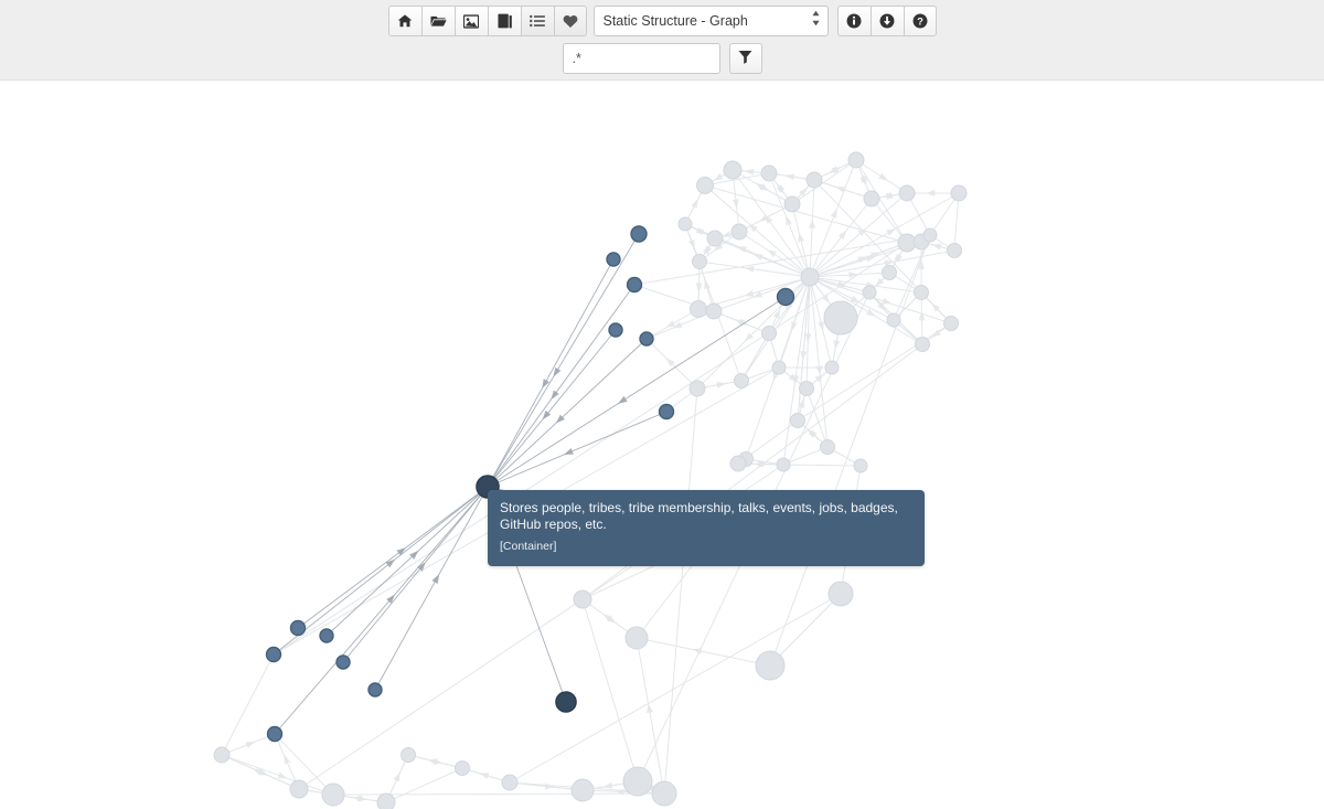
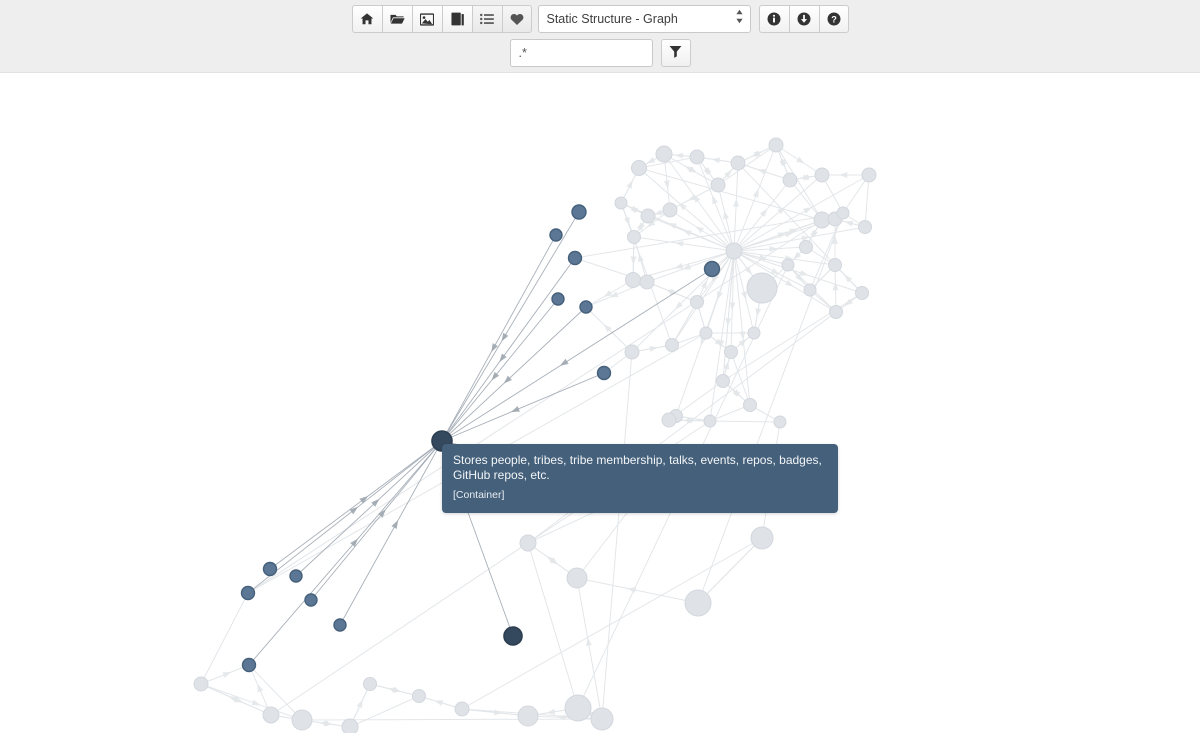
  Static Structure - Graph
  ?
  .*
- Stores people, tribes, tribe membership, talks, events, jobs, badges, GitHub repos, etc.
+ Stores people, tribes, tribe membership, talks, events, repos, badges, GitHub repos, etc.
  [Container]
